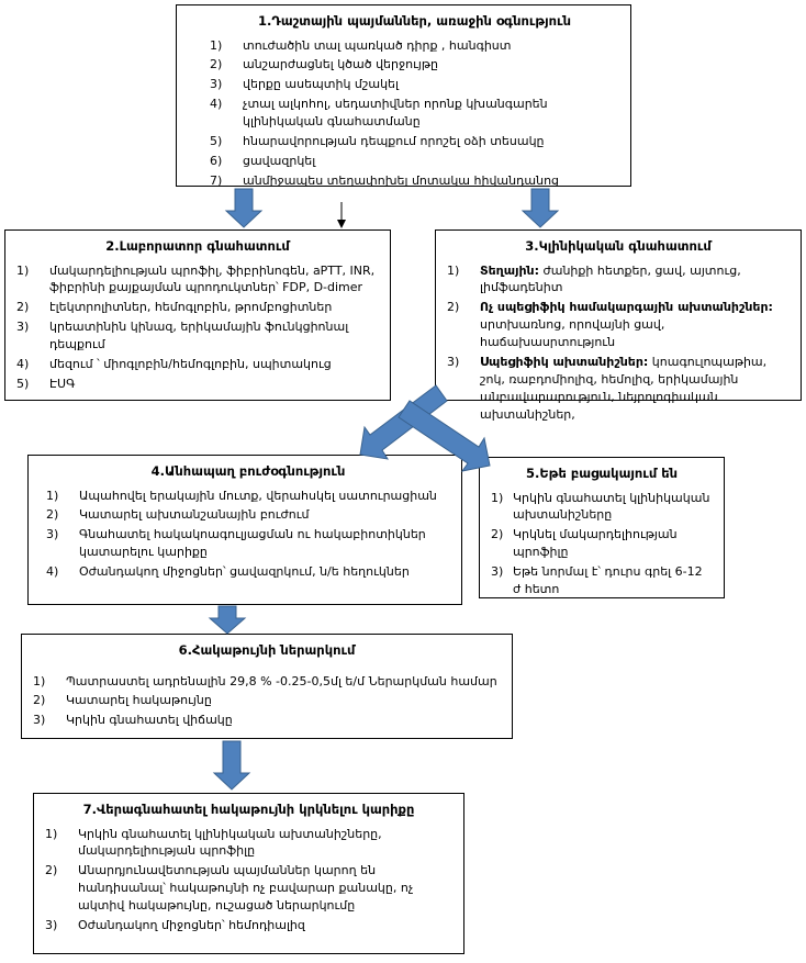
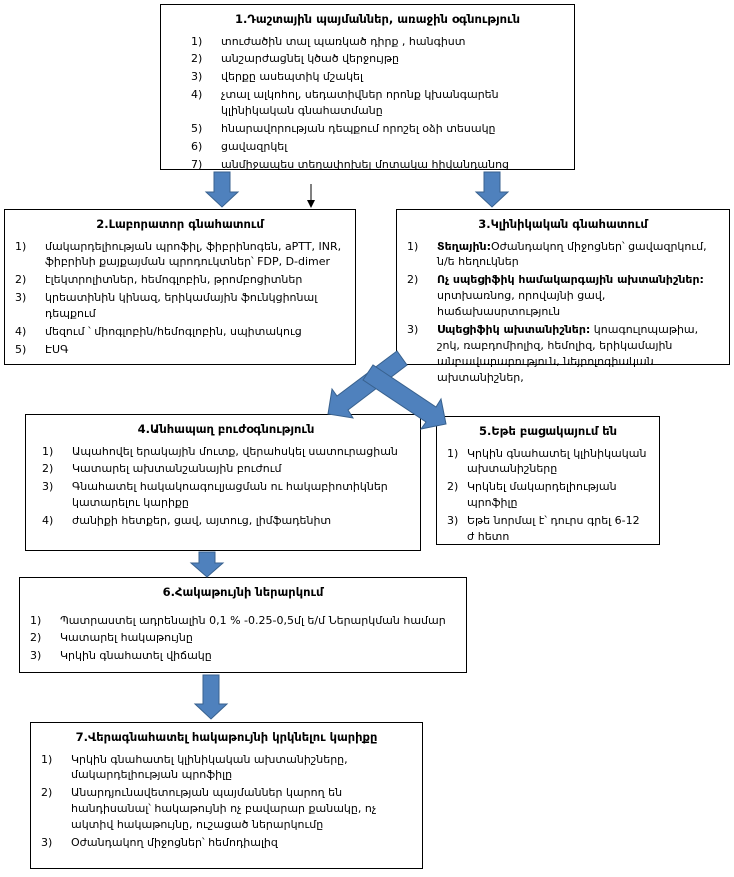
  1.Դաշտային պայմաններ, առաջին օգնություն
  1)
  տուժածին տալ պառկած դիրք , հանգիստ
  2)
  անշարժացնել կծած վերջույթը
  3)
  վերքը ասեպտիկ մշակել
  4)
  չտալ ալկոհոլ, սեդատիվներ որոնք կխանգարեն կլինիկական գնահատմանը
  5)
  հնարավորության դեպքում որոշել օձի տեսակը
  6)
  ցավազրկել
  7)
  անմիջապես տեղափոխել մոտակա հիվանդանոց
  2.Լաբորատոր գնահատում
  1)
  մակարդելիության պրոֆիլ, ֆիբրինոգեն, aPTT, INR, ֆիբրինի քայքայման պրոդուկտներ՝ FDP, D-dimer
  2)
  էլեկտրոլիտներ, հեմոգլոբին, թրոմբոցիտներ
  3)
  կրեատինին կինազ, երիկամային ֆունկցիոնալ դեպքում
  4)
  մեզում ՝ միոգլոբին/հեմոգլոբին, սպիտակուց
  5)
  ԷՍԳ
  3.Կլինիկական գնահատում
  1)
- Տեղային: ժանիքի հետքեր, ցավ, այտուց, լիմֆադենիտ
+ Տեղային:Օժանդակող միջոցներ՝ ցավազրկում, ն/ե հեղուկներ
  2)
  Ոչ սպեցիֆիկ համակարգային ախտանիշներ: սրտխառնոց, որովայնի ցավ, հաճախասրտություն
  3)
  Սպեցիֆիկ ախտանիշներ: կոագուլոպաթիա, շոկ, ռաբդոմիոլիզ, հեմոլիզ, երիկամային անբավարարություն, նեյրոլոգիական ախտանիշներ,
  4.Անհապաղ բուժօգնություն
  1)
  Ապահովել երակային մուտք, վերահսկել սատուրացիան
  2)
  Կատարել ախտանշանային բուժում
  3)
  Գնահատել հակակոագուլյացման ու հակաբիոտիկներ կատարելու կարիքը
  4)
- Օժանդակող միջոցներ՝ ցավազրկում, ն/ե հեղուկներ
+ ժանիքի հետքեր, ցավ, այտուց, լիմֆադենիտ
  5.Եթե բացակայում են
  1)
  Կրկին գնահատել կլինիկական ախտանիշները
  2)
  Կրկնել մակարդելիության պրոֆիլը
  3)
  Եթե նորմալ է՝ դուրս գրել 6-12 ժ հետո
  6.Հակաթույնի ներարկում
  1)
- Պատրաստել ադրենալին 29,8 % -0.25-0,5մլ ե/մ Ներարկման համար
+ Պատրաստել ադրենալին 0,1 % -0.25-0,5մլ ե/մ Ներարկման համար
  2)
  Կատարել հակաթույնը
  3)
  Կրկին գնահատել վիճակը
  7.Վերագնահատել հակաթույնի կրկնելու կարիքը
  1)
  Կրկին գնահատել կլինիկական ախտանիշները, մակարդելիության պրոֆիլը
  2)
  Անարդյունավետության պայմաններ կարող են հանդիսանալ՝ հակաթույնի ոչ բավարար քանակը, ոչ ակտիվ հակաթույնը, ուշացած ներարկումը
  3)
  Օժանդակող միջոցներ՝ հեմոդիալիզ
